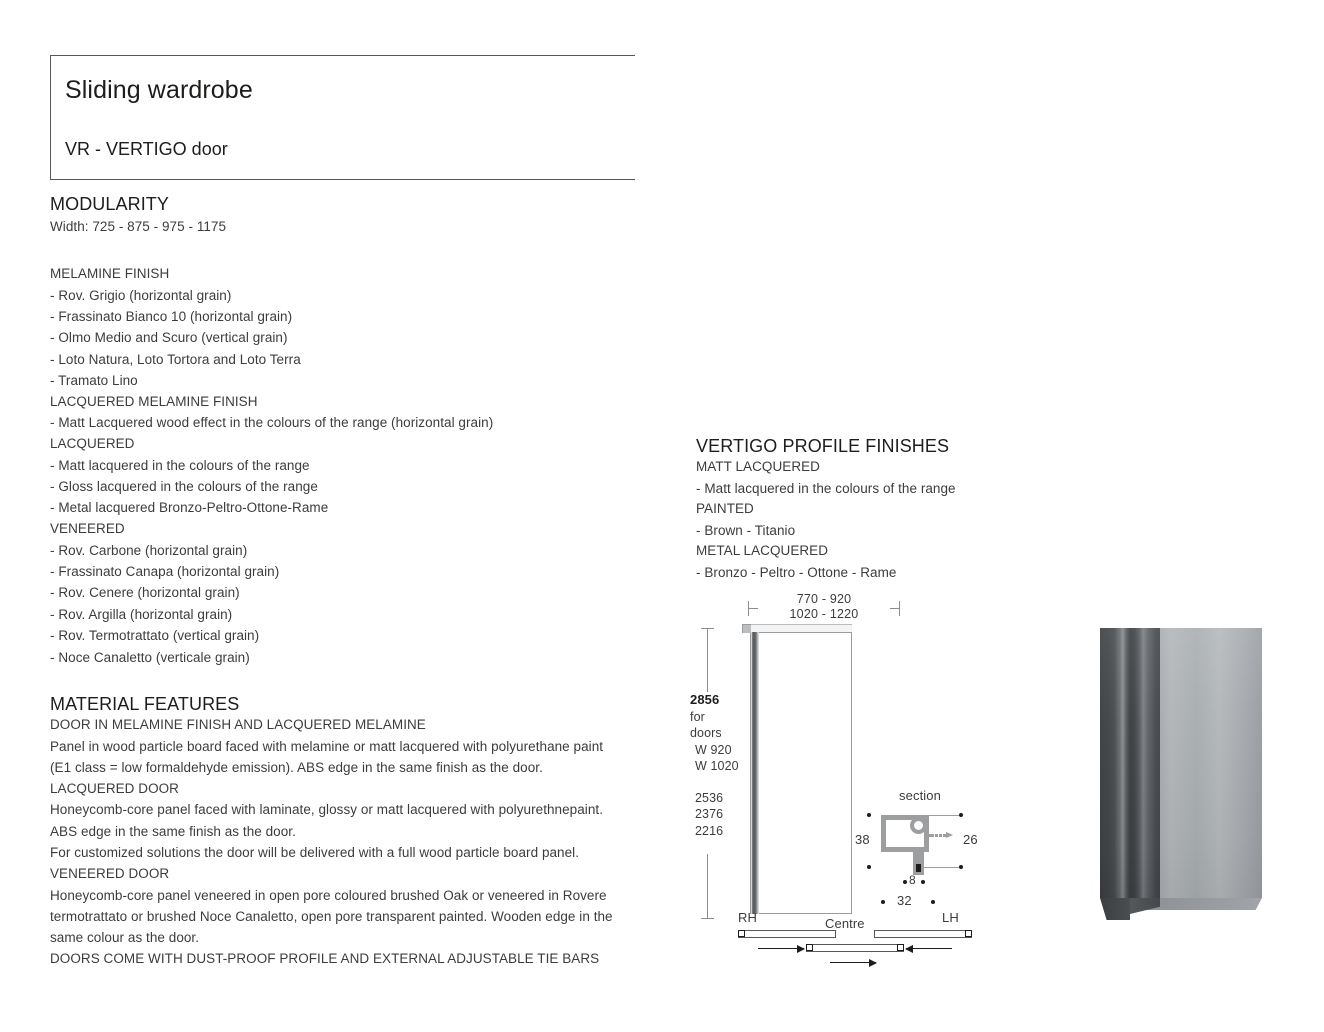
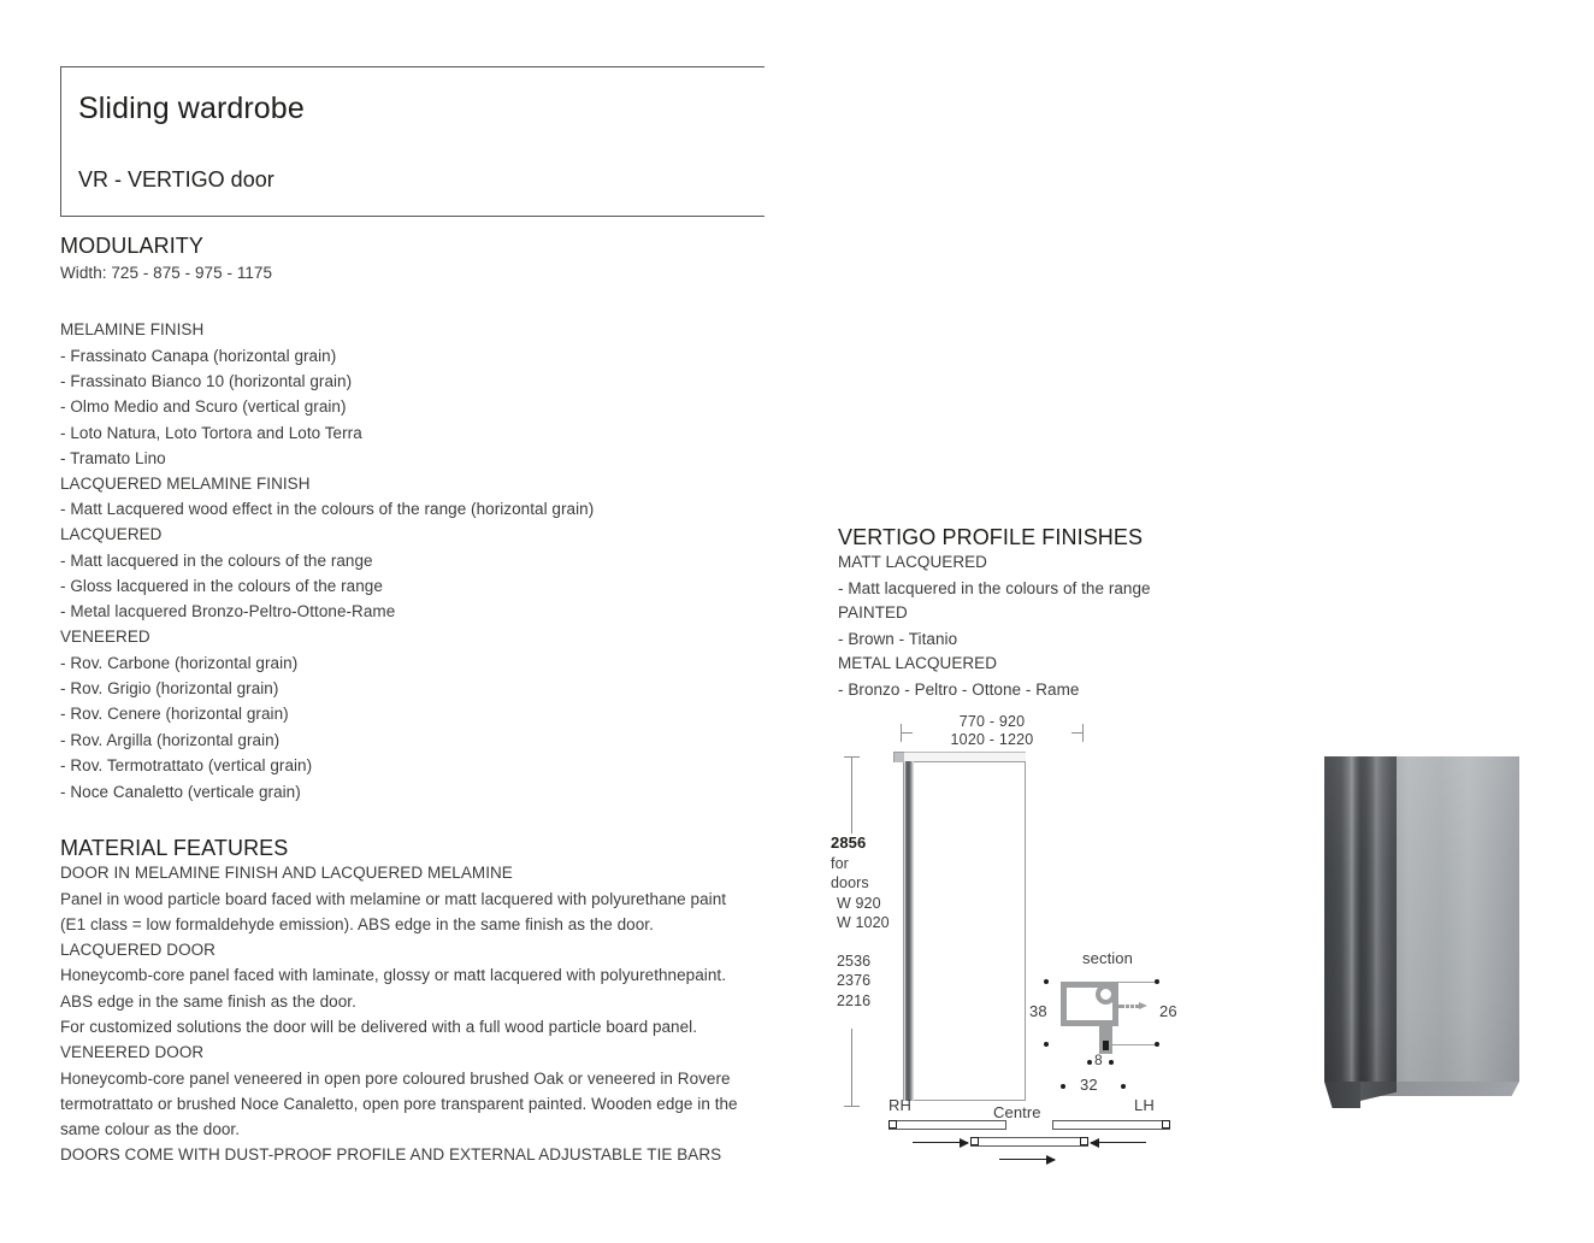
  Sliding wardrobe
  VR - VERTIGO door
  MODULARITY
  Width: 725 - 875 - 975 - 1175
  MELAMINE FINISH
- - Rov. Grigio (horizontal grain)
+ - Frassinato Canapa (horizontal grain)
  - Frassinato Bianco 10 (horizontal grain)
  - Olmo Medio and Scuro (vertical grain)
  - Loto Natura, Loto Tortora and Loto Terra
  - Tramato Lino
  LACQUERED MELAMINE FINISH
  - Matt Lacquered wood effect in the colours of the range (horizontal grain)
  LACQUERED
  - Matt lacquered in the colours of the range
  - Gloss lacquered in the colours of the range
  - Metal lacquered Bronzo-Peltro-Ottone-Rame
  VENEERED
  - Rov. Carbone (horizontal grain)
- - Frassinato Canapa (horizontal grain)
+ - Rov. Grigio (horizontal grain)
  - Rov. Cenere (horizontal grain)
  - Rov. Argilla (horizontal grain)
  - Rov. Termotrattato (vertical grain)
  - Noce Canaletto (verticale grain)
  MATERIAL FEATURES
  DOOR IN MELAMINE FINISH AND LACQUERED MELAMINE
  Panel in wood particle board faced with melamine or matt lacquered with polyurethane paint
  (E1 class = low formaldehyde emission). ABS edge in the same finish as the door.
  LACQUERED DOOR
  Honeycomb-core panel faced with laminate, glossy or matt lacquered with polyurethnepaint.
  ABS edge in the same finish as the door.
  For customized solutions the door will be delivered with a full wood particle board panel.
  VENEERED DOOR
  Honeycomb-core panel veneered in open pore coloured brushed Oak or veneered in Rovere
  termotrattato or brushed Noce Canaletto, open pore transparent painted. Wooden edge in the
  same colour as the door.
  DOORS COME WITH DUST-PROOF PROFILE AND EXTERNAL ADJUSTABLE TIE BARS
  VERTIGO PROFILE FINISHES
  MATT LACQUERED
  - Matt lacquered in the colours of the range
  PAINTED
  - Brown - Titanio
  METAL LACQUERED
  - Bronzo - Peltro - Ottone - Rame
  770 - 920
  1020 - 1220
  2856
  for
  doors
  W 920
  W 1020
  2536
  2376
  2216
  section
  38
  26
  32
  8
  RH
  Centre
  LH
